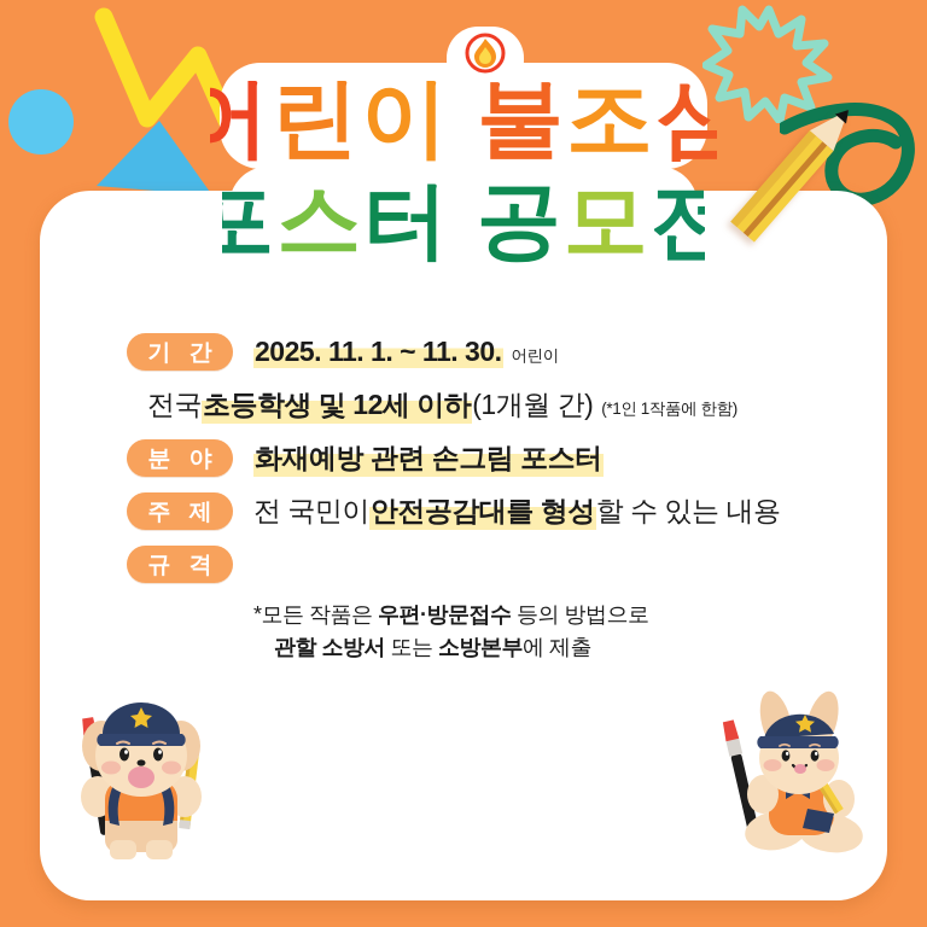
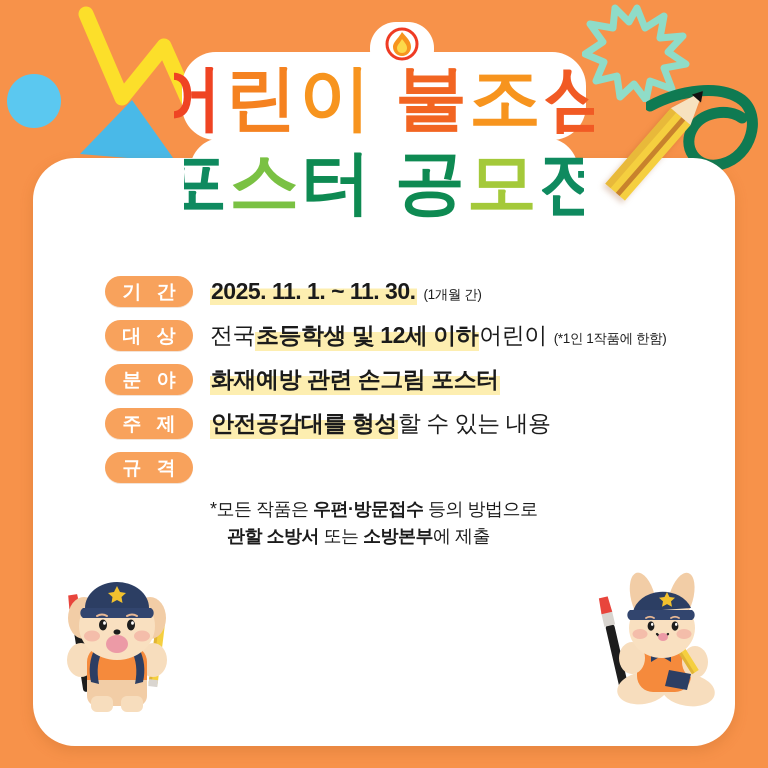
  어린이 불조심
  포스터 공모전
  기 간
  2025. 11. 1. ~ 11. 30.
- 어린이
+ (1개월 간)
+ 대 상
  전국
  초등학생 및 12세 이하
- (1개월 간)
+ 어린이
  (*1인 1작품에 한함)
  분 야
  화재예방 관련 손그림 포스터
  주 제
- 전 국민이
  안전공감대를 형성
  할 수 있는 내용
  규 격
  *모든 작품은 우편·방문접수 등의 방법으로
  관할 소방서 또는 소방본부에 제출
